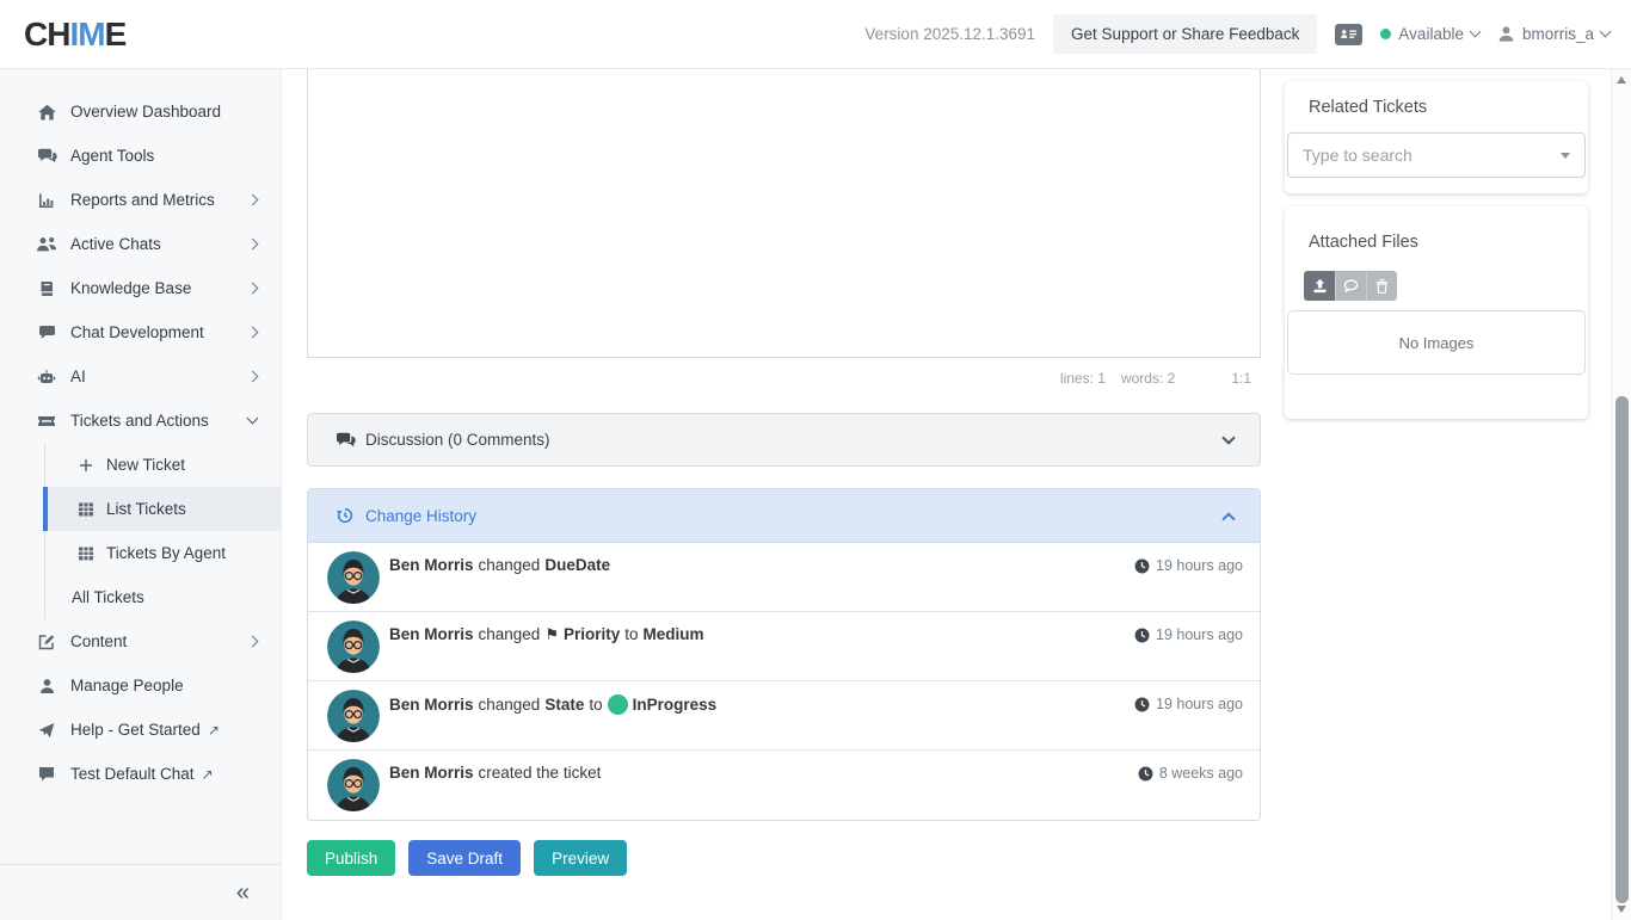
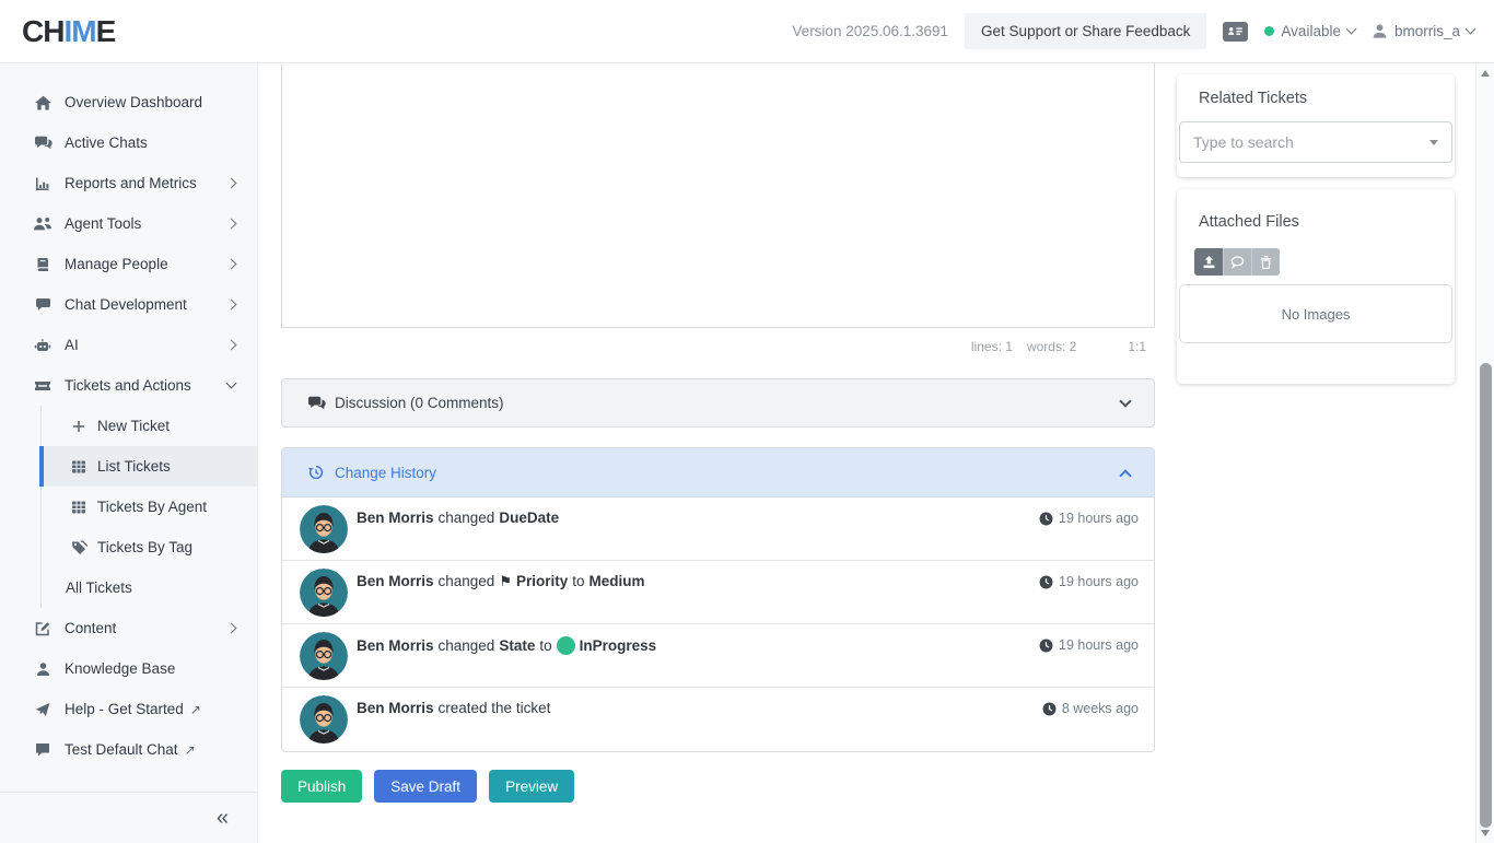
  CHIME
- Version 2025.12.1.3691
+ Version 2025.06.1.3691
  Get Support or Share Feedback
  Available
  bmorris_a
  Overview Dashboard
- Agent Tools
+ Active Chats
  Reports and Metrics
- Active Chats
+ Agent Tools
- Knowledge Base
+ Manage People
  Chat Development
  AI
  Tickets and Actions
  New Ticket
  List Tickets
  Tickets By Agent
+ Tickets By Tag
  All Tickets
  Content
- Manage People
+ Knowledge Base
  Help - Get Started
  ↗
  Test Default Chat
  ↗
  «
  lines: 1
  words: 2
  1:1
  Discussion (0 Comments)
  Change History
  Ben Morris changed DueDate
  19 hours ago
  Ben Morris changed ⚑ Priority to Medium
  19 hours ago
  Ben Morris changed State to InProgress
  19 hours ago
  Ben Morris created the ticket
  8 weeks ago
  Publish
  Save Draft
  Preview
  Related Tickets
  Type to search
  Attached Files
  No Images
